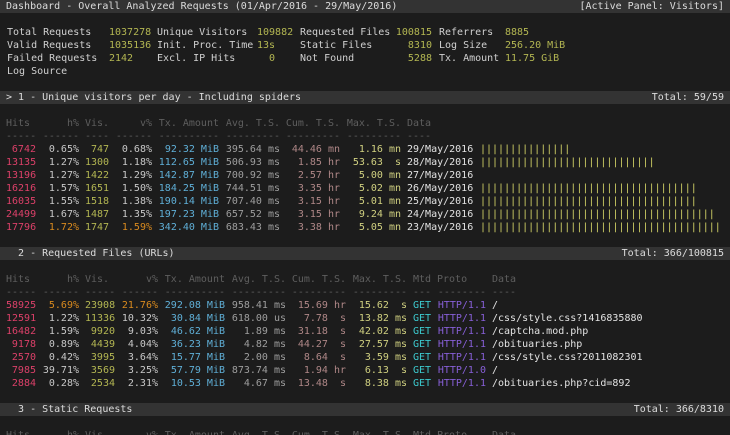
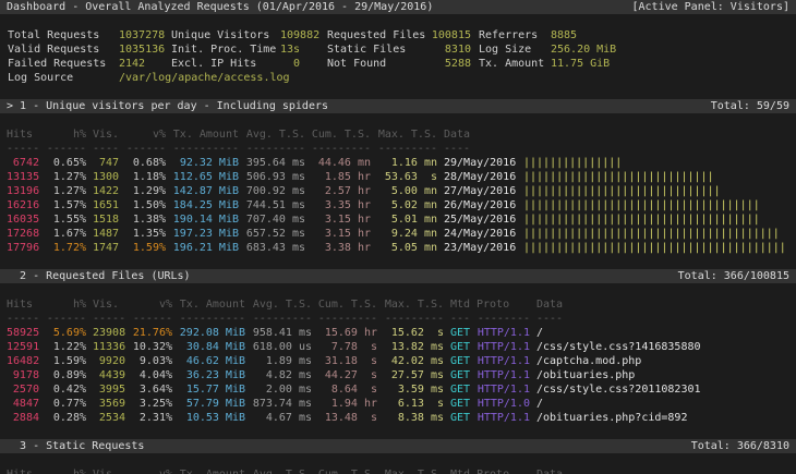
  Dashboard - Overall Analyzed Requests (01/Apr/2016 - 29/May/2016)
  [Active Panel: Visitors]
  Total Requests
  1037278
  Unique Visitors
  109882
  Requested Files
  100815
  Referrers
  8885
  Valid Requests
  1035136
  Init. Proc. Time
  13s
  Static Files
  8310
  Log Size
  256.20 MiB
  Failed Requests
  2142
  Excl. IP Hits
  0
  Not Found
  5288
  Tx. Amount
  11.75 GiB
  Log Source
+ /var/log/apache/access.log
  > 1 - Unique visitors per day - Including spiders
  Total: 59/59
  Hits
  h%
  Vis.
  v%
  Tx. Amount
  Avg. T.S.
  Cum. T.S.
  Max. T.S.
  Data
  -----
  ------
  ----
  ------
  ----------
  ---------
  ---------
  ---------
  ----
  6742
  0.65%
  747
  0.68%
  92.32 MiB
  395.64 ms
  44.46 mn
  1.16 mn
  29/May/2016
  |||||||||||||||
  13135
  1.27%
  1300
  1.18%
  112.65 MiB
  506.93 ms
  1.85 hr
  53.63 s
  28/May/2016
  |||||||||||||||||||||||||||||
  13196
  1.27%
  1422
  1.29%
  142.87 MiB
  700.92 ms
  2.57 hr
  5.00 mn
  27/May/2016
+ ||||||||||||||||||||||||||||||
  16216
  1.57%
  1651
  1.50%
  184.25 MiB
  744.51 ms
  3.35 hr
  5.02 mn
  26/May/2016
  ||||||||||||||||||||||||||||||||||||
  16035
  1.55%
  1518
  1.38%
  190.14 MiB
  707.40 ms
  3.15 hr
  5.01 mn
  25/May/2016
  ||||||||||||||||||||||||||||||||||||
- 24499
+ 17268
  1.67%
  1487
  1.35%
  197.23 MiB
  657.52 ms
  3.15 hr
  9.24 mn
  24/May/2016
  |||||||||||||||||||||||||||||||||||||||
  17796
  1.72%
  1747
  1.59%
- 342.40 MiB
+ 196.21 MiB
  683.43 ms
  3.38 hr
  5.05 mn
  23/May/2016
  ||||||||||||||||||||||||||||||||||||||||
  2 - Requested Files (URLs)
  Total: 366/100815
  Hits
  h%
  Vis.
  v%
  Tx. Amount
  Avg. T.S.
  Cum. T.S.
  Max. T.S.
  Mtd
  Proto
  Data
  -----
  ------
  -----
  ------
  ----------
  ---------
  ---------
  ---------
  ---
  --------
  ----
  58925
  5.69%
  23908
  21.76%
  292.08 MiB
  958.41 ms
  15.69 hr
  15.62 s
  GET
  HTTP/1.1
  /
  12591
  1.22%
  11336
  10.32%
  30.84 MiB
  618.00 us
  7.78 s
  13.82 ms
  GET
  HTTP/1.1
  /css/style.css?1416835880
  16482
  1.59%
  9920
  9.03%
  46.62 MiB
  1.89 ms
  31.18 s
  42.02 ms
  GET
  HTTP/1.1
  /captcha.mod.php
  9178
  0.89%
  4439
  4.04%
  36.23 MiB
  4.82 ms
  44.27 s
  27.57 ms
  GET
  HTTP/1.1
  /obituaries.php
  2570
  0.42%
  3995
  3.64%
  15.77 MiB
  2.00 ms
  8.64 s
  3.59 ms
  GET
  HTTP/1.1
  /css/style.css?2011082301
- 7985
+ 4847
- 39.71%
+ 0.77%
  3569
  3.25%
  57.79 MiB
  873.74 ms
  1.94 hr
  6.13 s
  GET
  HTTP/1.0
  /
  2884
  0.28%
  2534
  2.31%
  10.53 MiB
  4.67 ms
  13.48 s
  8.38 ms
  GET
  HTTP/1.1
  /obituaries.php?cid=892
  3 - Static Requests
  Total: 366/8310
